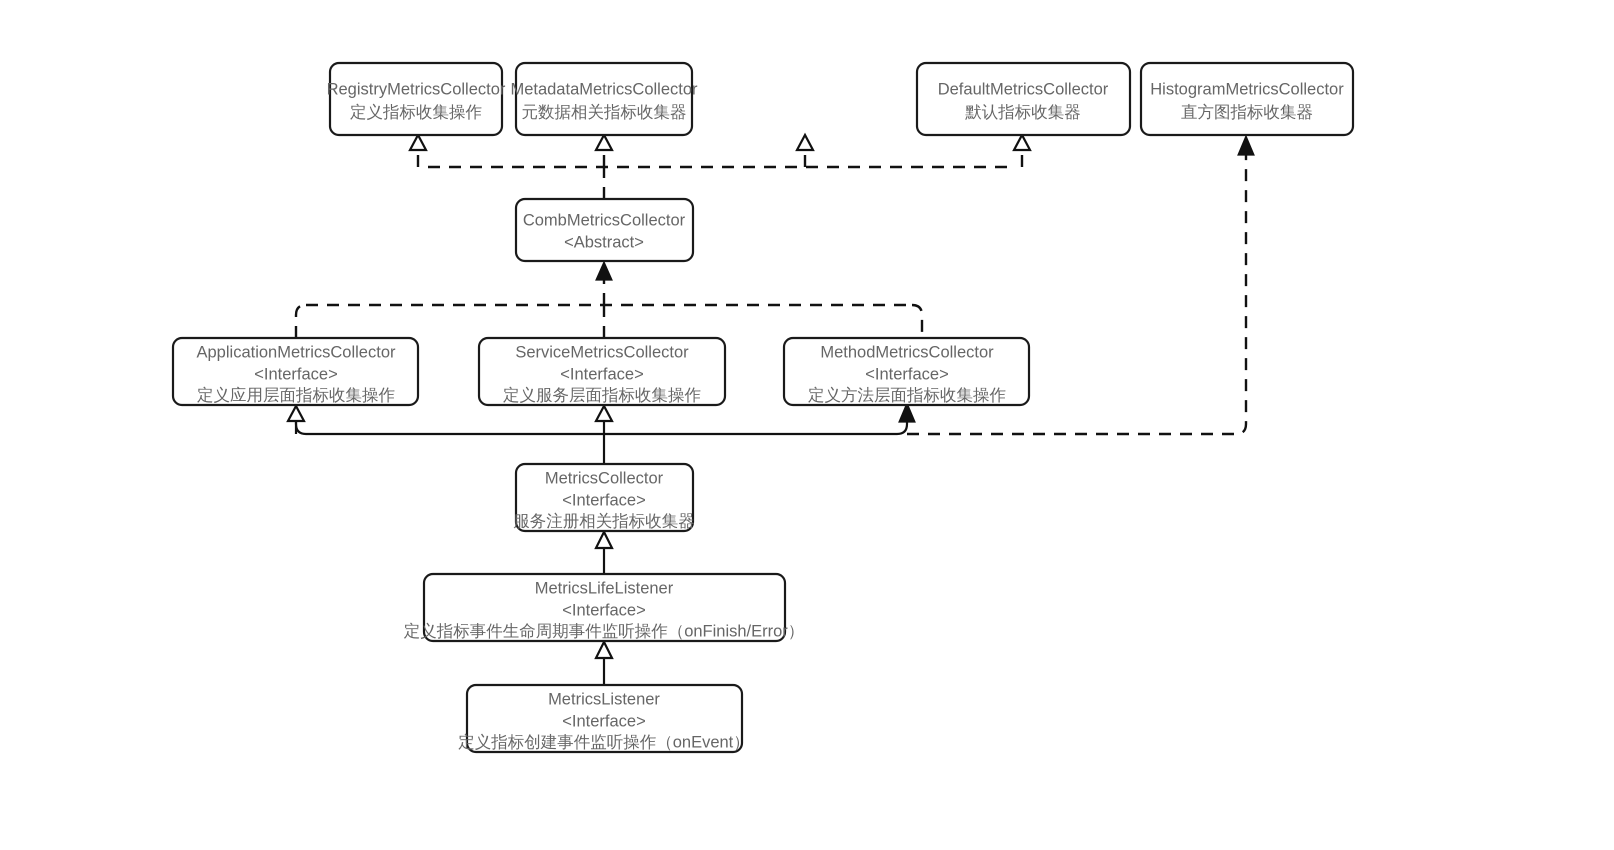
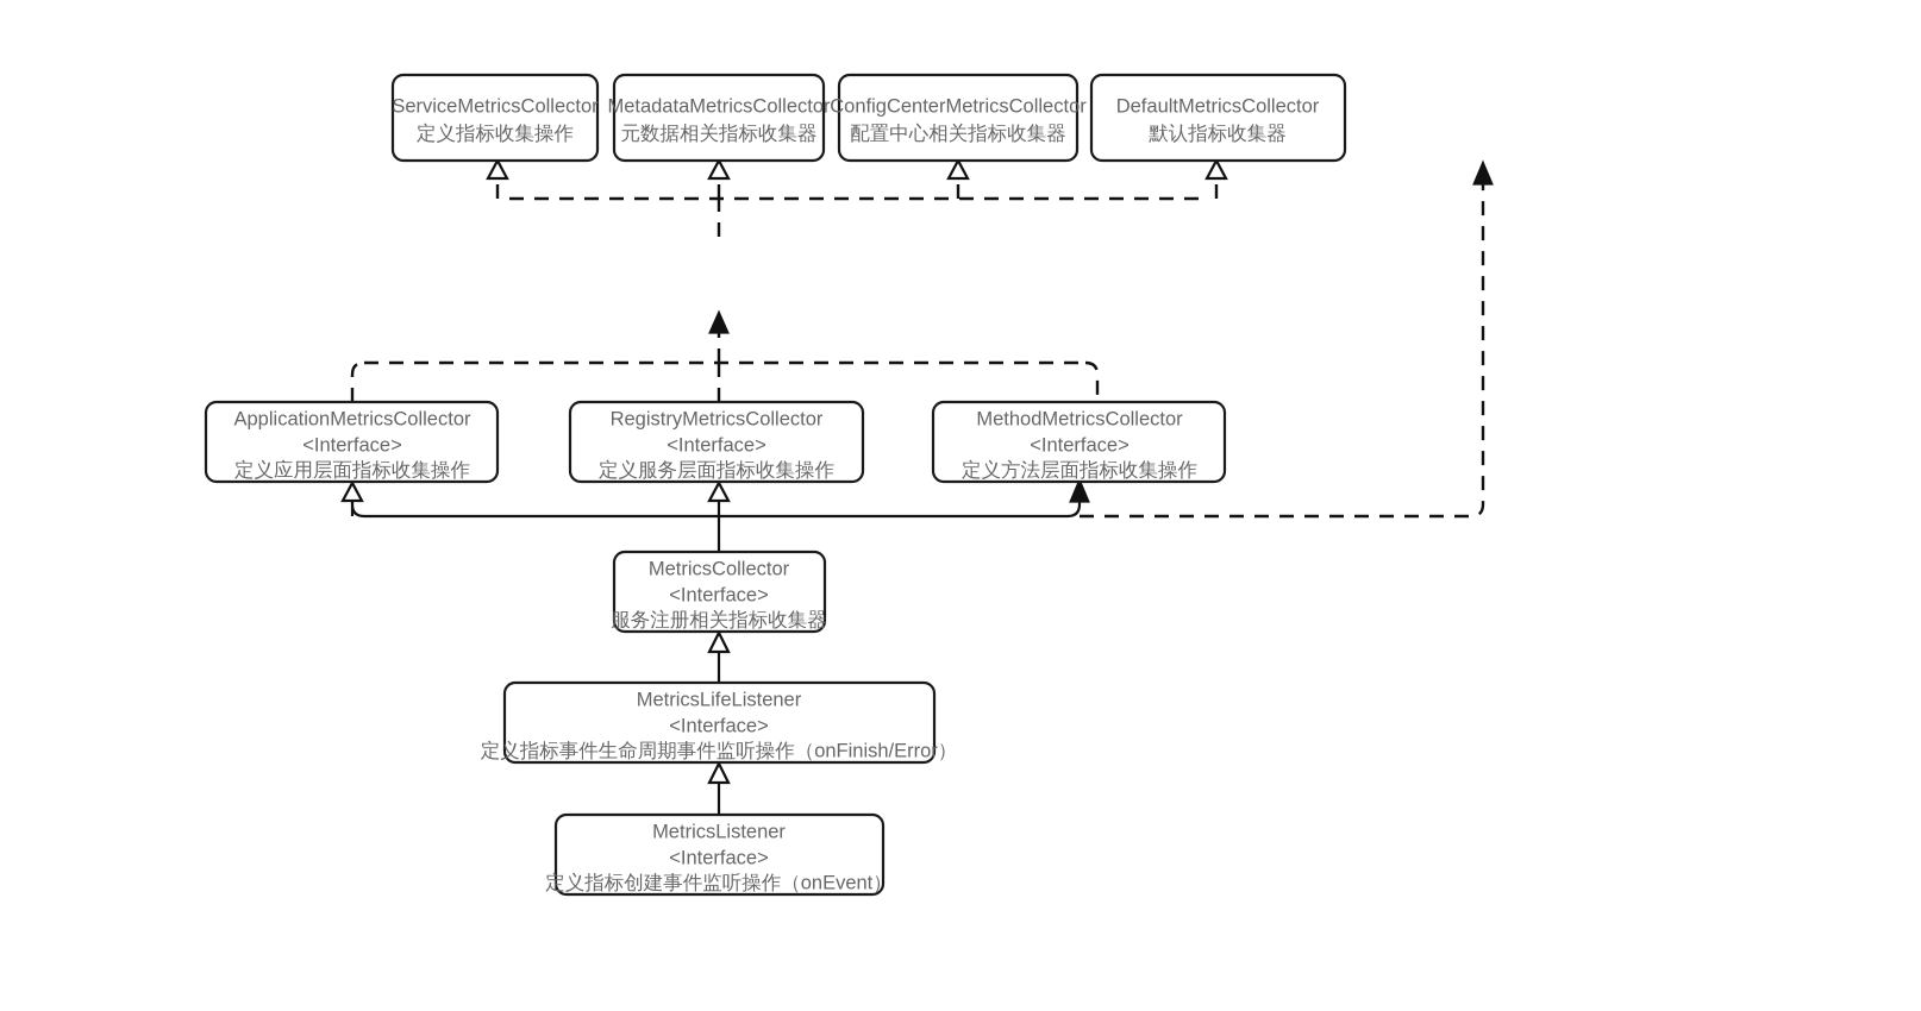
- RegistryMetricsCollector
+ ServiceMetricsCollector
  定义指标收集操作
  MetadataMetricsCollector
  元数据相关指标收集器
+ ConfigCenterMetricsCollector
+ 配置中心相关指标收集器
  DefaultMetricsCollector
  默认指标收集器
- HistogramMetricsCollector
- 直方图指标收集器
- CombMetricsCollector
- <Abstract>
  ApplicationMetricsCollector
  <Interface>
  定义应用层面指标收集操作
- ServiceMetricsCollector
+ RegistryMetricsCollector
  <Interface>
  定义服务层面指标收集操作
  MethodMetricsCollector
  <Interface>
  定义方法层面指标收集操作
  MetricsCollector
  <Interface>
  服务注册相关指标收集器
  MetricsLifeListener
  <Interface>
  定义指标事件生命周期事件监听操作（onFinish/Error）
  MetricsListener
  <Interface>
  定义指标创建事件监听操作（onEvent）
